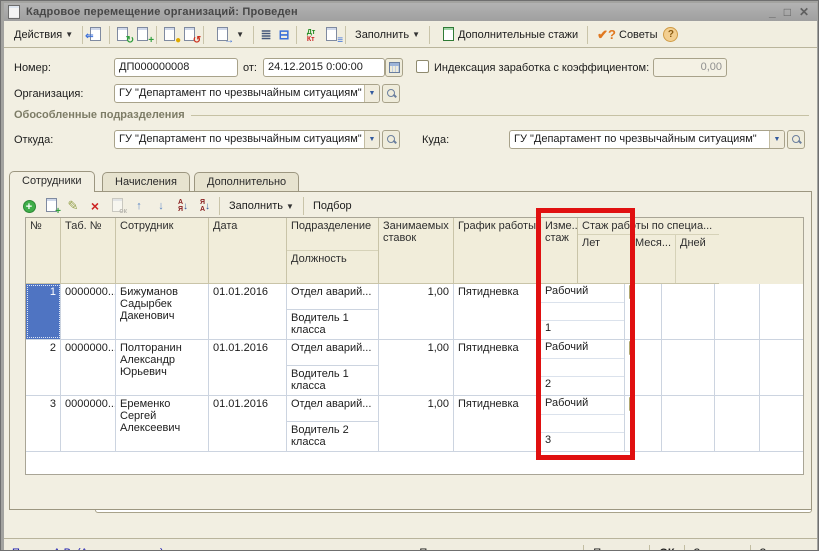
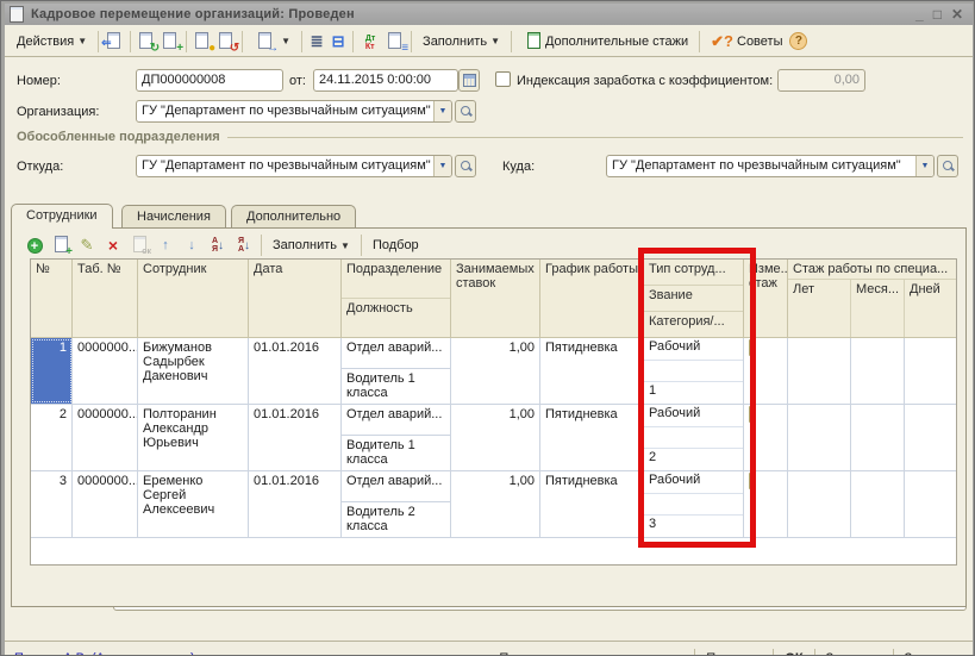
  Кадровое перемещение организаций: Проведен
  _
  □
  ✕
  Действия
  ▼
  ⇐
  ↻
  +
  ●
  ↺
  →
  ▼
  ≣
  ⊟
  ≡
  Заполнить
  ▼
  Дополнительные стажи
  ✔?
  Советы
  ?
  Номер:
  ДП000000008
  от:
- 24.12.2015 0:00:00
+ 24.11.2015 0:00:00
  Индексация заработка с коэффициентом:
  0,00
  Организация:
  ГУ "Департамент по чрезвычайным ситуациям"
  Обособленные подразделения
  Откуда:
  ГУ "Департамент по чрезвычайным ситуациям"
  Куда:
  ГУ "Департамент по чрезвычайным ситуациям"
  Сотрудники
  Начисления
  Дополнительно
  +
  +
  ✎
  ×
  ↑
  ↓
  ↓
  ↓
  Заполнить
  ▼
  Подбор
  №
  Таб. №
  Сотрудник
  Дата
  Подразделение
  Должность
  Занимаемых ставок
  График работы
+ Тип сотруд...
+ Звание
+ Категория/...
  Изме.. стаж
  Стаж работы по специа...
  Лет
  Меся...
  Дней
  1
  0000000...
  Бижуманов Садырбек Дакенович
  01.01.2016
  Отдел аварий...
  Водитель 1 класса
  1,00
  Пятидневка
  Рабочий
  1
  2
  0000000...
  Полторанин Александр Юрьевич
  01.01.2016
  Отдел аварий...
  Водитель 1 класса
  1,00
  Пятидневка
  Рабочий
  2
  3
  0000000...
  Еременко Сергей Алексеевич
  01.01.2016
  Отдел аварий...
  Водитель 2 класса
  1,00
  Пятидневка
  Рабочий
  3
